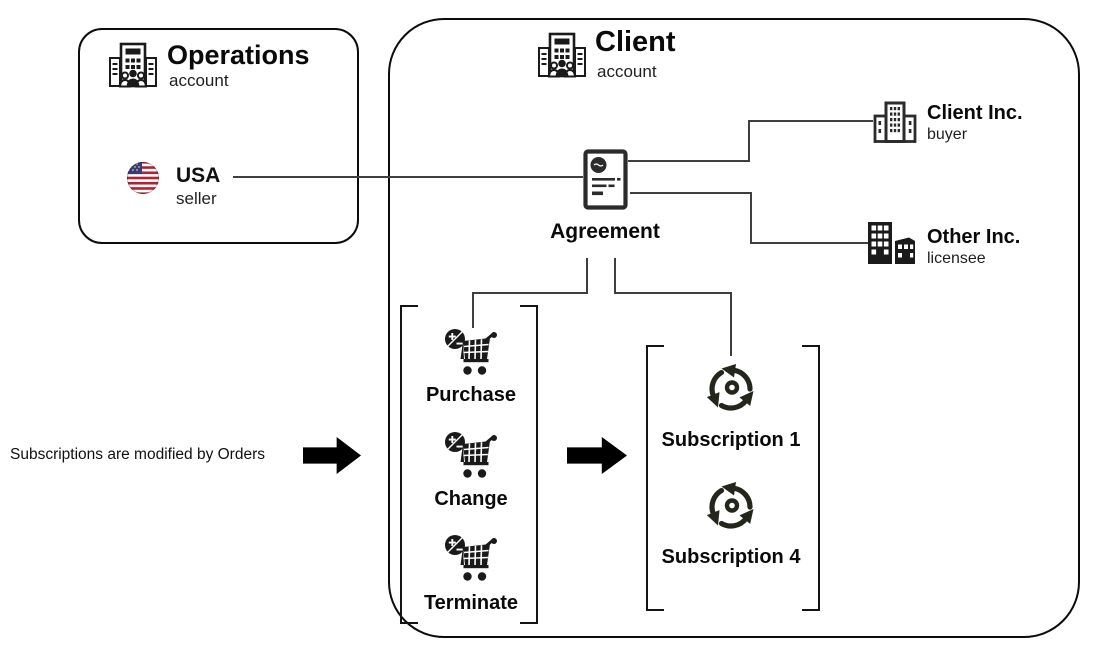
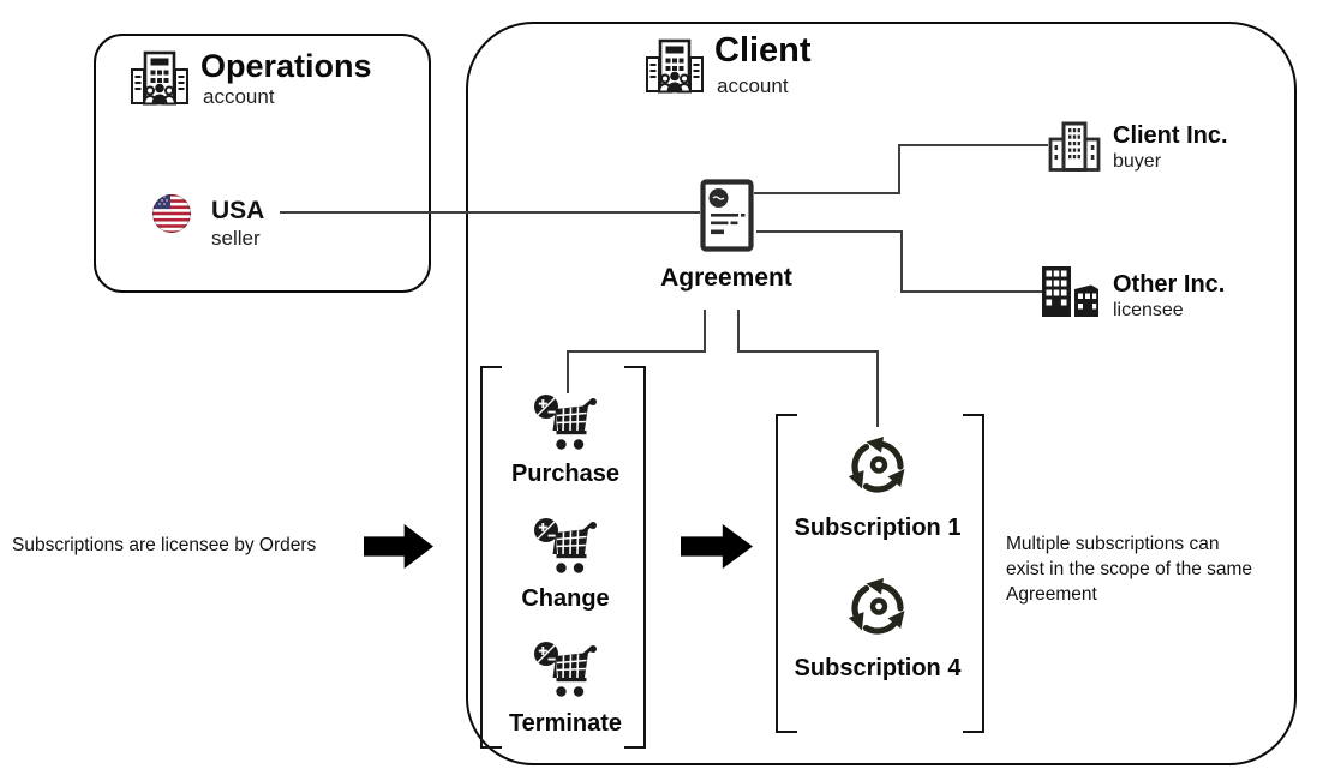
  Operations
  account
  USA
  seller
  Client
  account
  Agreement
  Client Inc.
  buyer
  Other Inc.
  licensee
  Purchase
  Change
  Terminate
  Subscription 1
  Subscription 4
- Subscriptions are modified by Orders
+ Subscriptions are licensee by Orders
+ Multiple subscriptions can exist in the scope of the same Agreement
